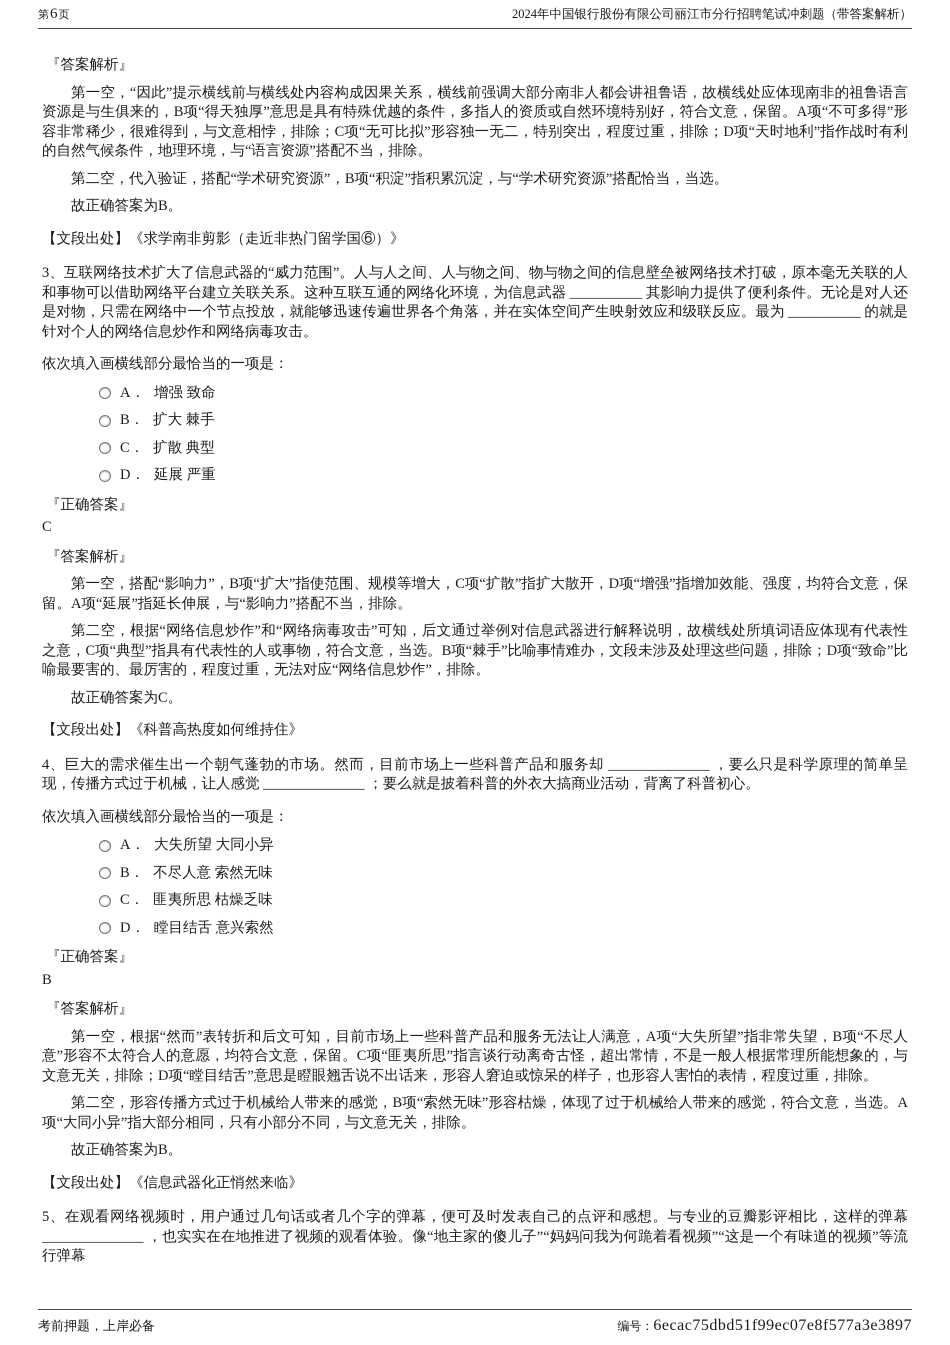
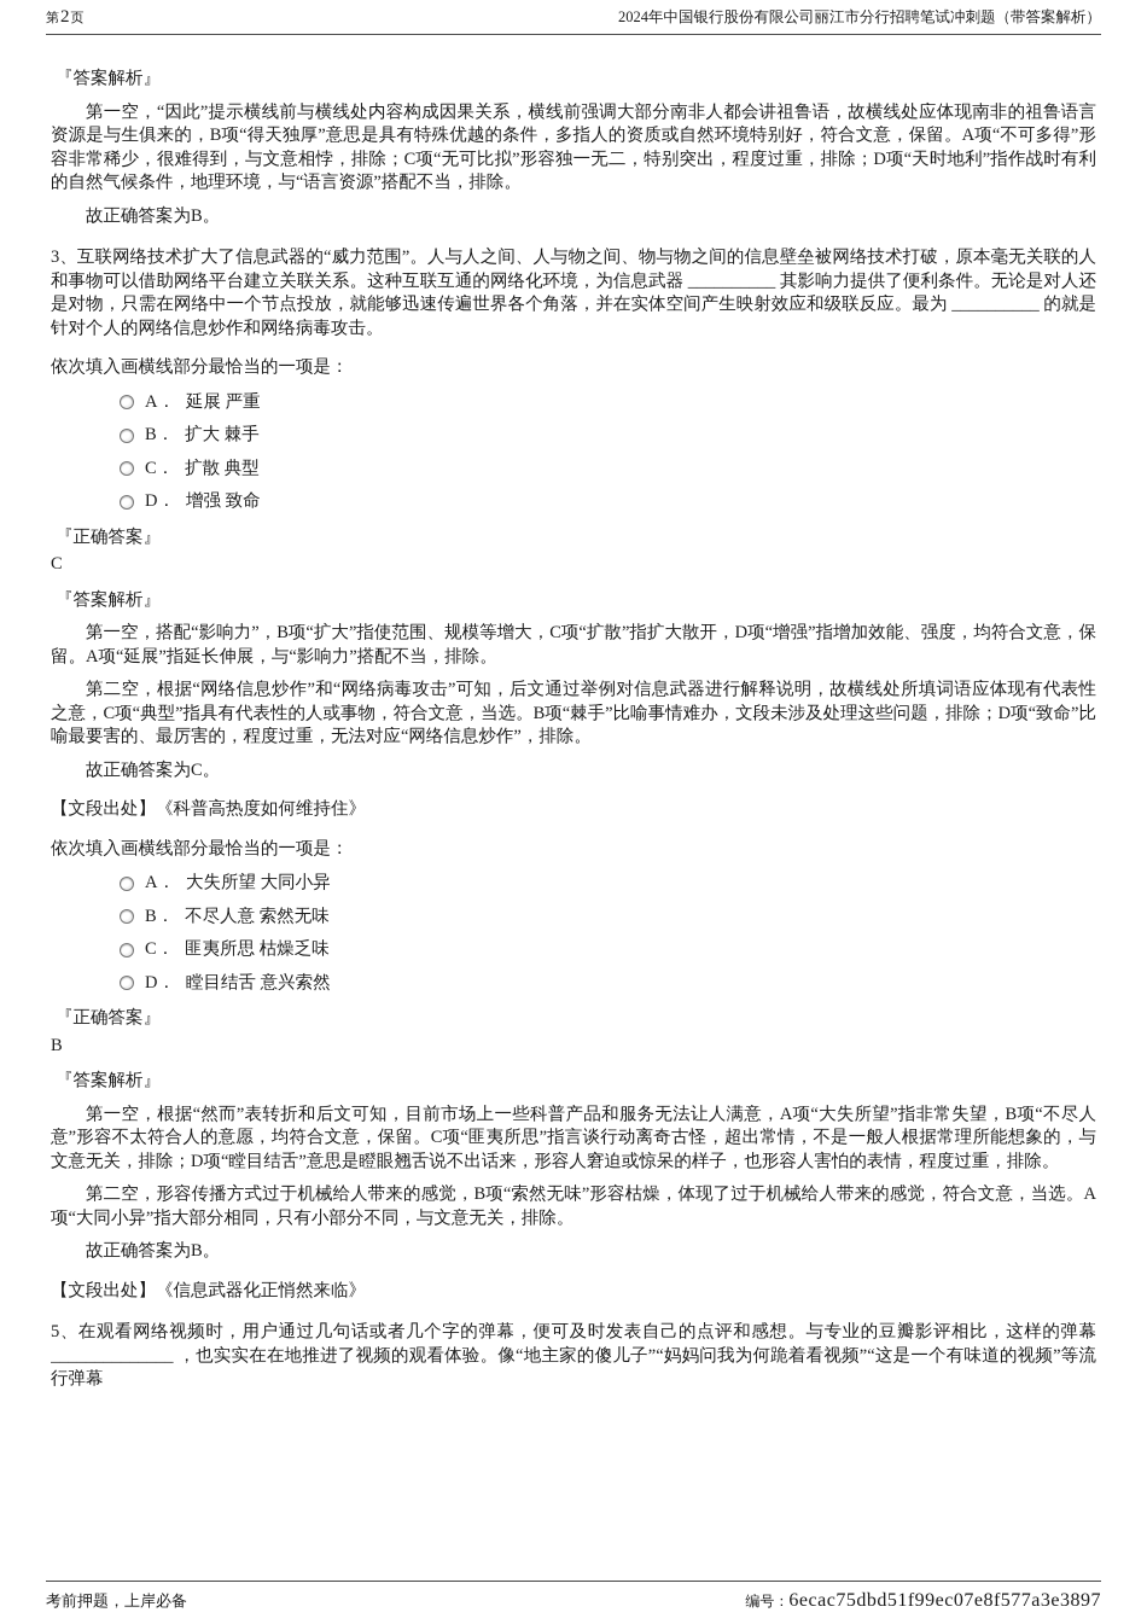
- 第6页
+ 第2页
  2024年中国银行股份有限公司丽江市分行招聘笔试冲刺题（带答案解析）
  『答案解析』
  第一空，“因此”提示横线前与横线处内容构成因果关系，横线前强调大部分南非人都会讲祖鲁语，故横线处应体现南非的祖鲁语言资源是与生俱来的，B项“得天独厚”意思是具有特殊优越的条件，多指人的资质或自然环境特别好，符合文意，保留。A项“不可多得”形容非常稀少，很难得到，与文意相悖，排除；C项“无可比拟”形容独一无二，特别突出，程度过重，排除；D项“天时地利”指作战时有利的自然气候条件，地理环境，与“语言资源”搭配不当，排除。
- 第二空，代入验证，搭配“学术研究资源”，B项“积淀”指积累沉淀，与“学术研究资源”搭配恰当，当选。
  故正确答案为B。
- 【文段出处】《求学南非剪影（走近非热门留学国⑥）》
  3、互联网络技术扩大了信息武器的“威力范围”。人与人之间、人与物之间、物与物之间的信息壁垒被网络技术打破，原本毫无关联的人和事物可以借助网络平台建立关联关系。这种互联互通的网络化环境，为信息武器 __________ 其影响力提供了便利条件。无论是对人还是对物，只需在网络中一个节点投放，就能够迅速传遍世界各个角落，并在实体空间产生映射效应和级联反应。最为 __________ 的就是针对个人的网络信息炒作和网络病毒攻击。
  依次填入画横线部分最恰当的一项是：
  A．
- 增强 致命
+ 延展 严重
  B．
  扩大 棘手
  C．
  扩散 典型
  D．
- 延展 严重
+ 增强 致命
  『正确答案』
  C
  『答案解析』
  第一空，搭配“影响力”，B项“扩大”指使范围、规模等增大，C项“扩散”指扩大散开，D项“增强”指增加效能、强度，均符合文意，保留。A项“延展”指延长伸展，与“影响力”搭配不当，排除。
  第二空，根据“网络信息炒作”和“网络病毒攻击”可知，后文通过举例对信息武器进行解释说明，故横线处所填词语应体现有代表性之意，C项“典型”指具有代表性的人或事物，符合文意，当选。B项“棘手”比喻事情难办，文段未涉及处理这些问题，排除；D项“致命”比喻最要害的、最厉害的，程度过重，无法对应“网络信息炒作”，排除。
  故正确答案为C。
  【文段出处】《科普高热度如何维持住》
- 4、巨大的需求催生出一个朝气蓬勃的市场。然而，目前市场上一些科普产品和服务却 ______________ ，要么只是科学原理的简单呈现，传播方式过于机械，让人感觉 ______________ ；要么就是披着科普的外衣大搞商业活动，背离了科普初心。
  依次填入画横线部分最恰当的一项是：
  A．
  大失所望 大同小异
  B．
  不尽人意 索然无味
  C．
  匪夷所思 枯燥乏味
  D．
  瞠目结舌 意兴索然
  『正确答案』
  B
  『答案解析』
  第一空，根据“然而”表转折和后文可知，目前市场上一些科普产品和服务无法让人满意，A项“大失所望”指非常失望，B项“不尽人意”形容不太符合人的意愿，均符合文意，保留。C项“匪夷所思”指言谈行动离奇古怪，超出常情，不是一般人根据常理所能想象的，与文意无关，排除；D项“瞠目结舌”意思是瞪眼翘舌说不出话来，形容人窘迫或惊呆的样子，也形容人害怕的表情，程度过重，排除。
  第二空，形容传播方式过于机械给人带来的感觉，B项“索然无味”形容枯燥，体现了过于机械给人带来的感觉，符合文意，当选。A项“大同小异”指大部分相同，只有小部分不同，与文意无关，排除。
  故正确答案为B。
  【文段出处】《信息武器化正悄然来临》
  5、在观看网络视频时，用户通过几句话或者几个字的弹幕，便可及时发表自己的点评和感想。与专业的豆瓣影评相比，这样的弹幕 ______________ ，也实实在在地推进了视频的观看体验。像“地主家的傻儿子”“妈妈问我为何跪着看视频”“这是一个有味道的视频”等流行弹幕
  考前押题，上岸必备
  编号：6ecac75dbd51f99ec07e8f577a3e3897
